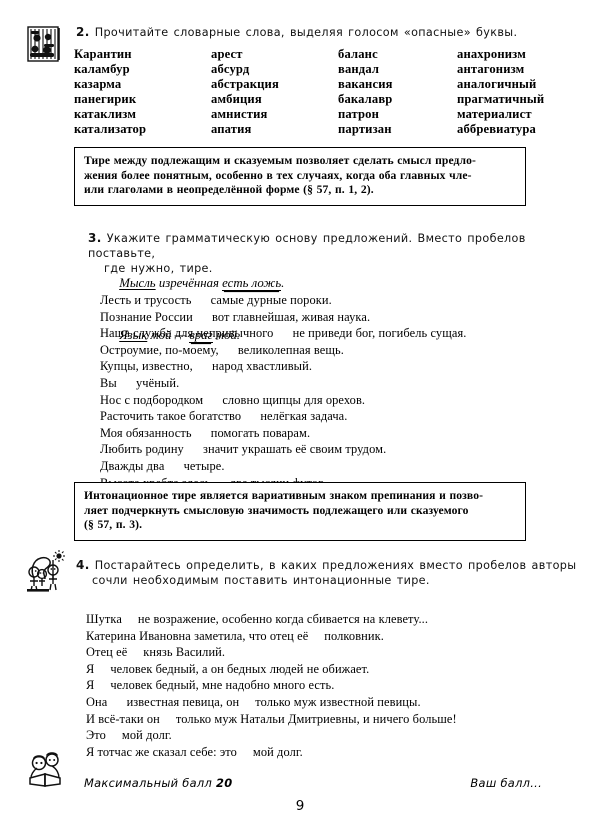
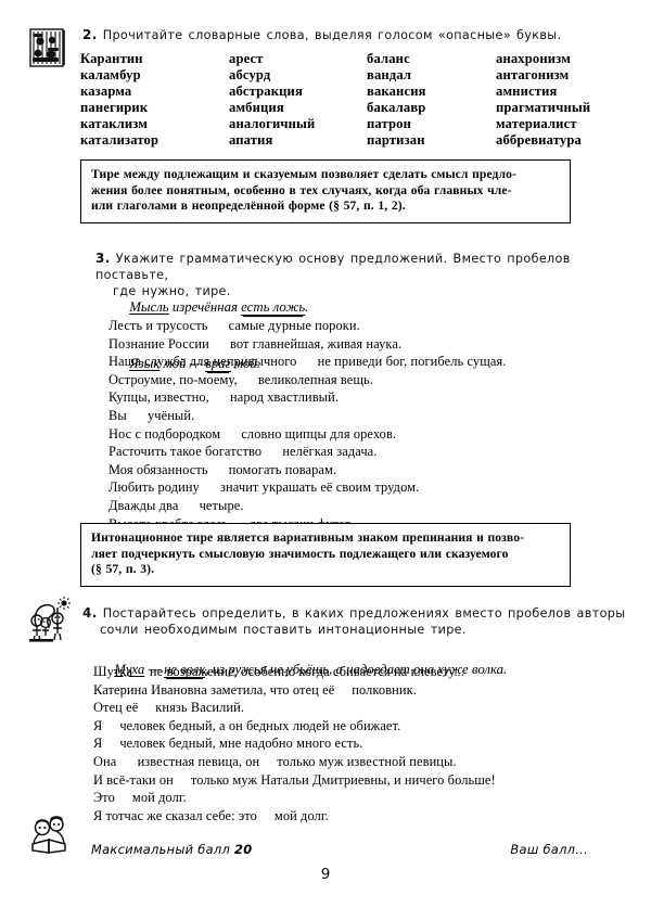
  2. Прочитайте словарные слова, выделяя голосом «опасные» буквы.
  Карантин
  арест
  баланс
  анахронизм
  каламбур
  абсурд
  вандал
  антагонизм
  казарма
  абстракция
  вакансия
- аналогичный
+ амнистия
  панегирик
  амбиция
  бакалавр
  прагматичный
  катаклизм
- амнистия
+ аналогичный
  патрон
  материалист
  катализатор
  апатия
  партизан
  аббревиатура
  Тире между подлежащим и сказуемым позволяет сделать смысл предло-
  жения более понятным, особенно в тех случаях, когда оба главных чле-
  или глаголами в неопределённой форме (§ 57, п. 1, 2).
  3. Укажите грамматическую основу предложений. Вместо пробелов поставьте,
  где нужно, тире.
  Мысль изречённая есть ложь.
  Язык мой — враг мой.
  Лесть и трусость самые дурные пороки.
  Познание России вот главнейшая, живая наука.
  Наша служба для непривычного не приведи бог, погибель сущая.
  Остроумие, по-моему, великолепная вещь.
  Купцы, известно, народ хвастливый.
  Вы учёный.
  Нос с подбородком словно щипцы для орехов.
  Расточить такое богатство нелёгкая задача.
  Моя обязанность помогать поварам.
  Любить родину значит украшать её своим трудом.
  Дважды два четыре.
  Интонационное тире является вариативным знаком препинания и позво-
  ляет подчеркнуть смысловую значимость подлежащего или сказуемого
  (§ 57, п. 3).
  4. Постарайтесь определить, в каких предложениях вместо пробелов авторы
  сочли необходимым поставить интонационные тире.
+ Муха — не волк, из ружья не убьёшь, а надоедает она хуже волка.
  Шутка не возражение, особенно когда сбивается на клевету...
  Катерина Ивановна заметила, что отец её полковник.
  Отец её князь Василий.
  Я человек бедный, а он бедных людей не обижает.
  Я человек бедный, мне надобно много есть.
  Она известная певица, он только муж известной певицы.
  И всё-таки он только муж Натальи Дмитриевны, и ничего больше!
  Это мой долг.
  Я тотчас же сказал себе: это мой долг.
  Максимальный балл 20
  Ваш балл...
  9
